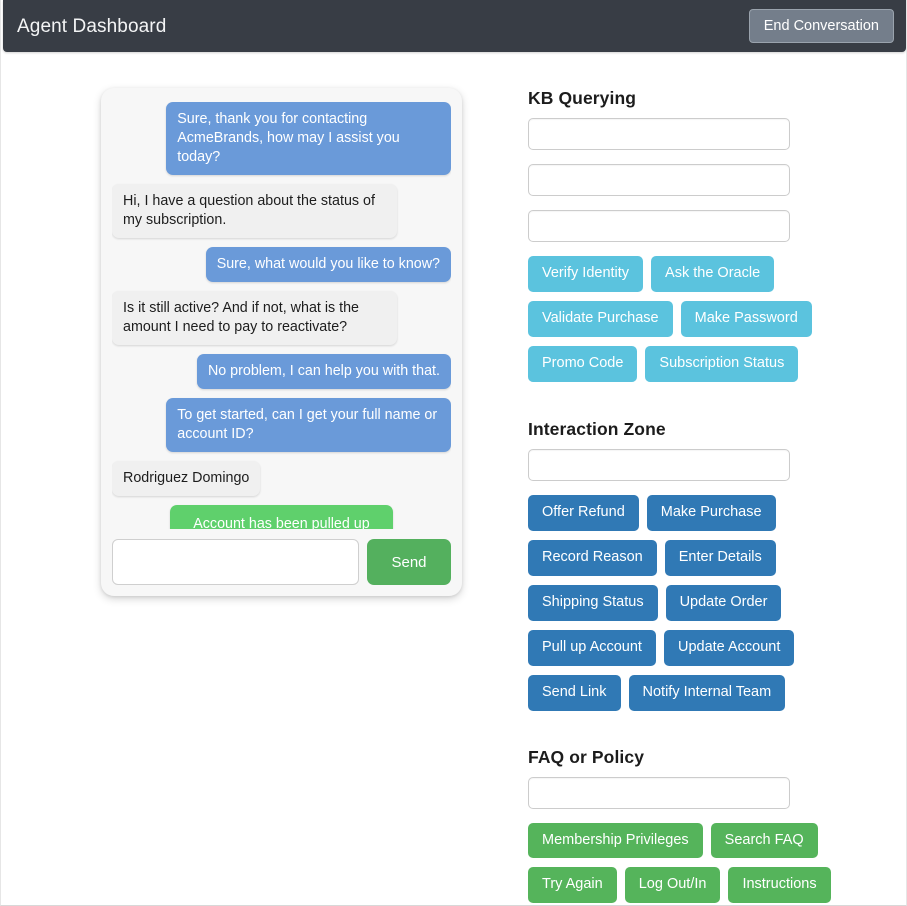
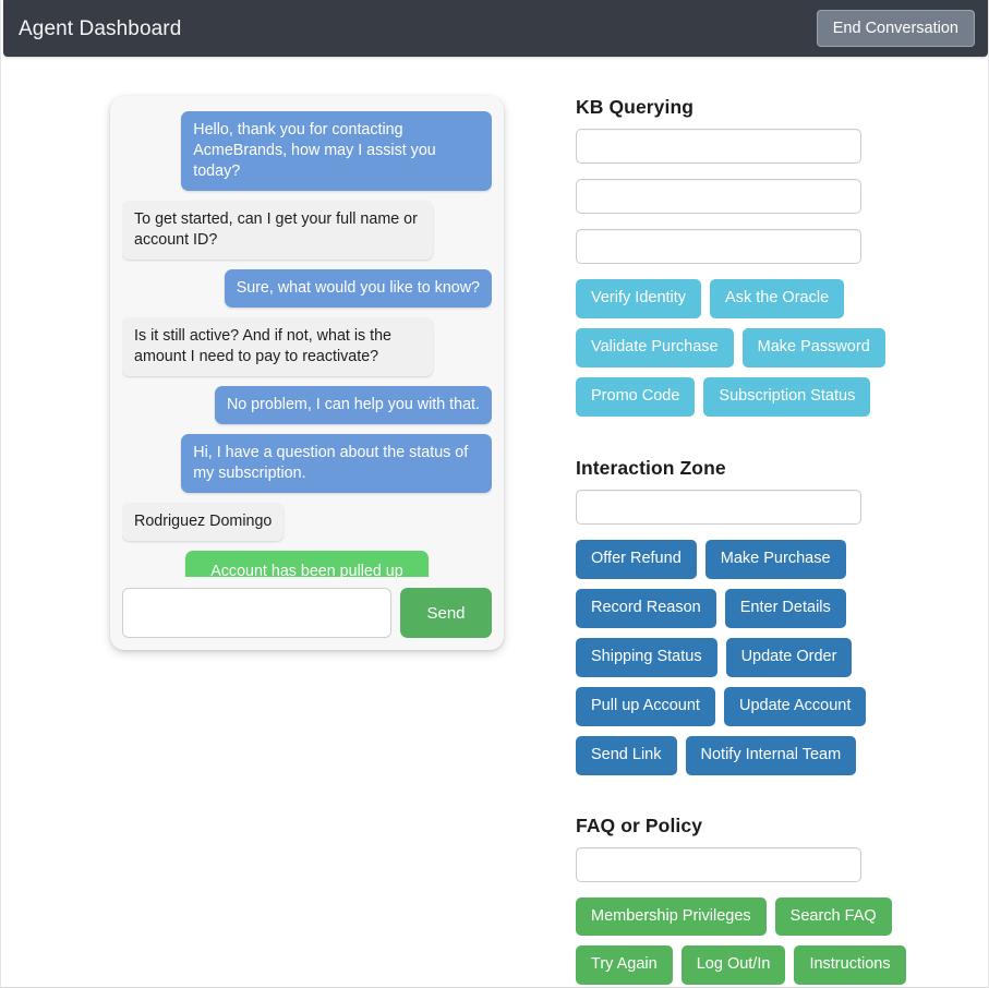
  Agent Dashboard
  End Conversation
- Sure, thank you for contacting AcmeBrands, how may I assist you today?
+ Hello, thank you for contacting AcmeBrands, how may I assist you today?
- Hi, I have a question about the status of my subscription.
+ To get started, can I get your full name or account ID?
  Sure, what would you like to know?
  Is it still active? And if not, what is the amount I need to pay to reactivate?
  No problem, I can help you with that.
- To get started, can I get your full name or account ID?
+ Hi, I have a question about the status of my subscription.
  Rodriguez Domingo
  Send
  KB Querying
  Verify Identity
  Ask the Oracle
  Validate Purchase
  Make Password
  Promo Code
  Subscription Status
  Interaction Zone
  Offer Refund
  Make Purchase
  Record Reason
  Enter Details
  Shipping Status
  Update Order
  Pull up Account
  Update Account
  Send Link
  Notify Internal Team
  FAQ or Policy
  Membership Privileges
  Search FAQ
  Try Again
  Log Out/In
  Instructions
